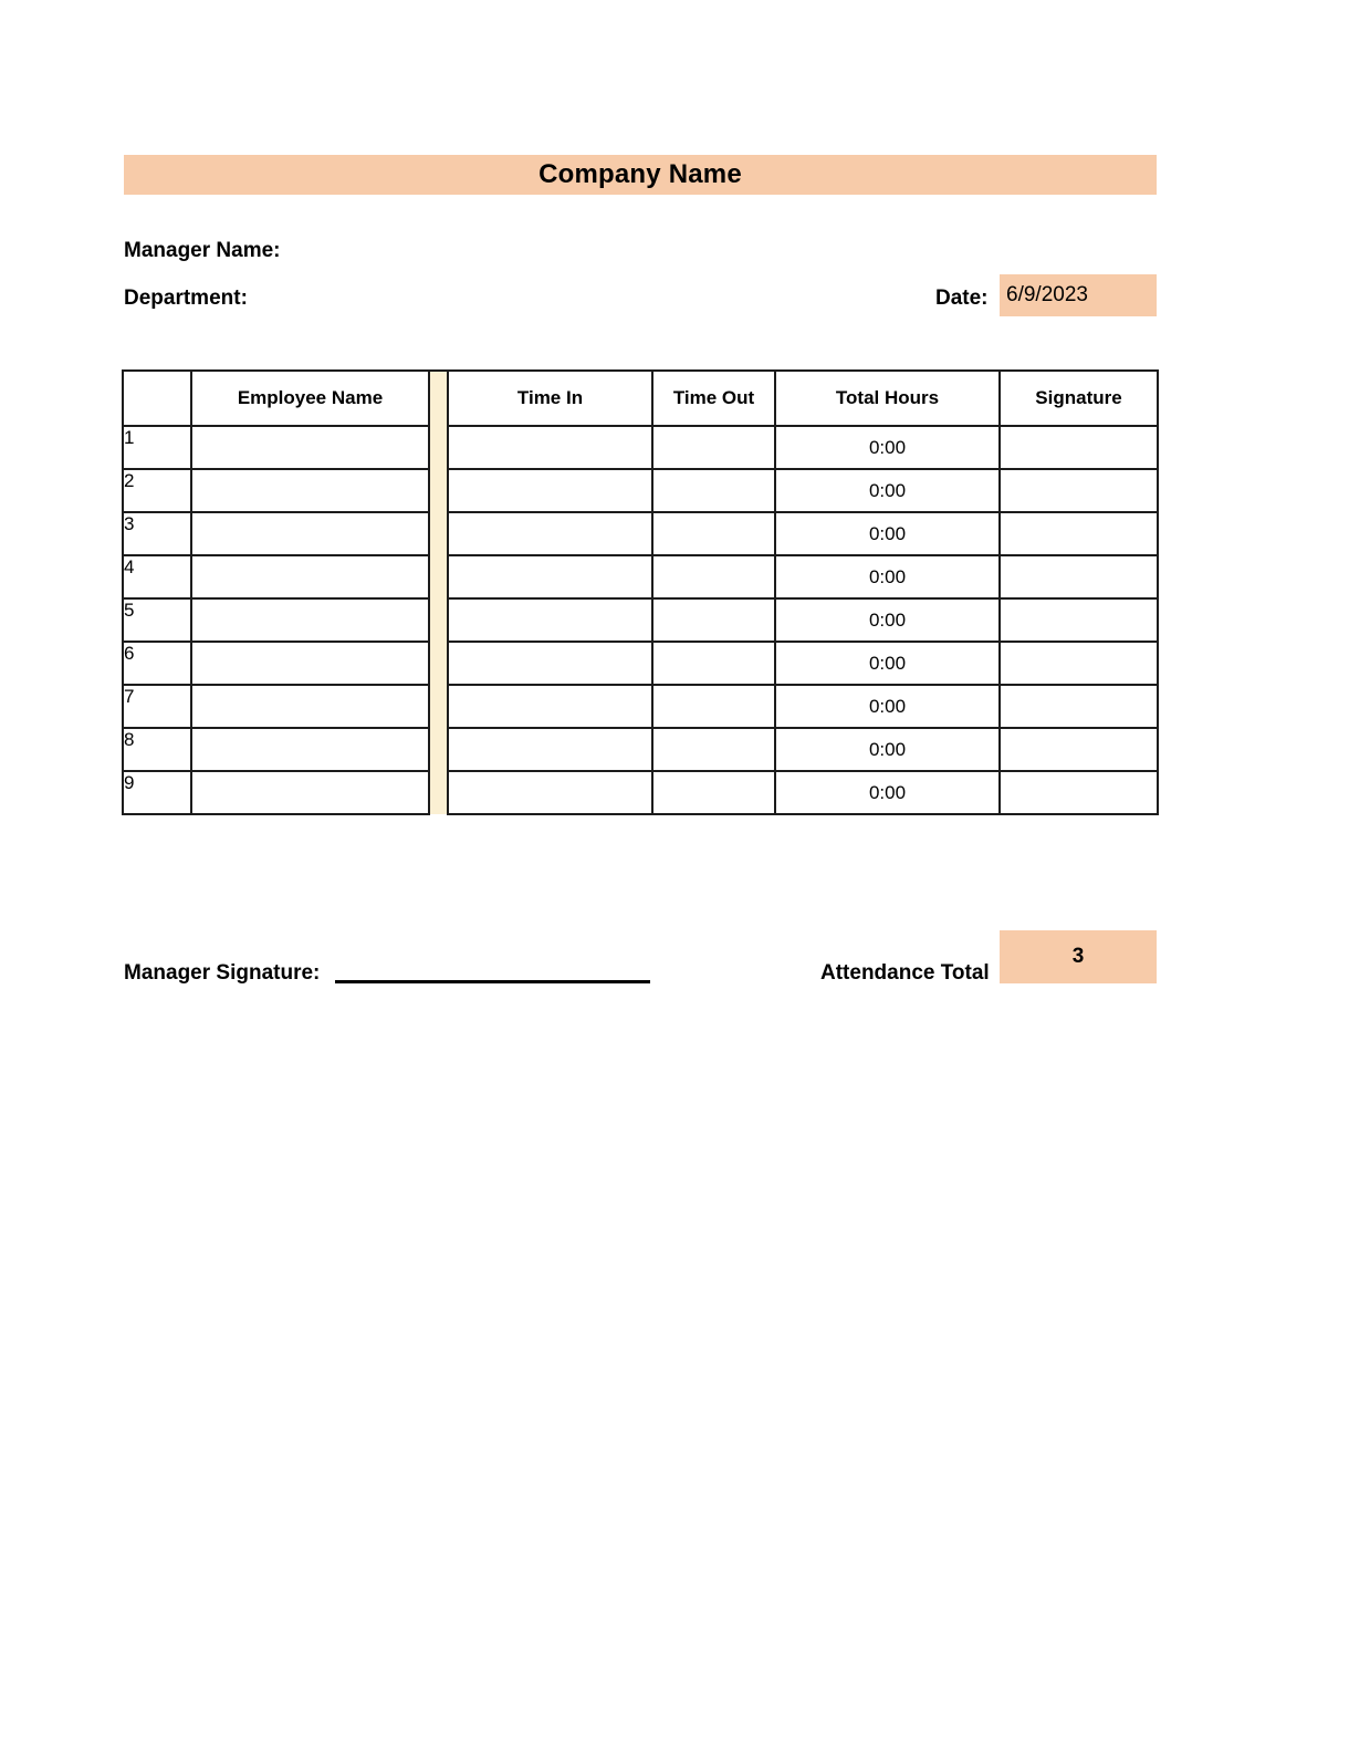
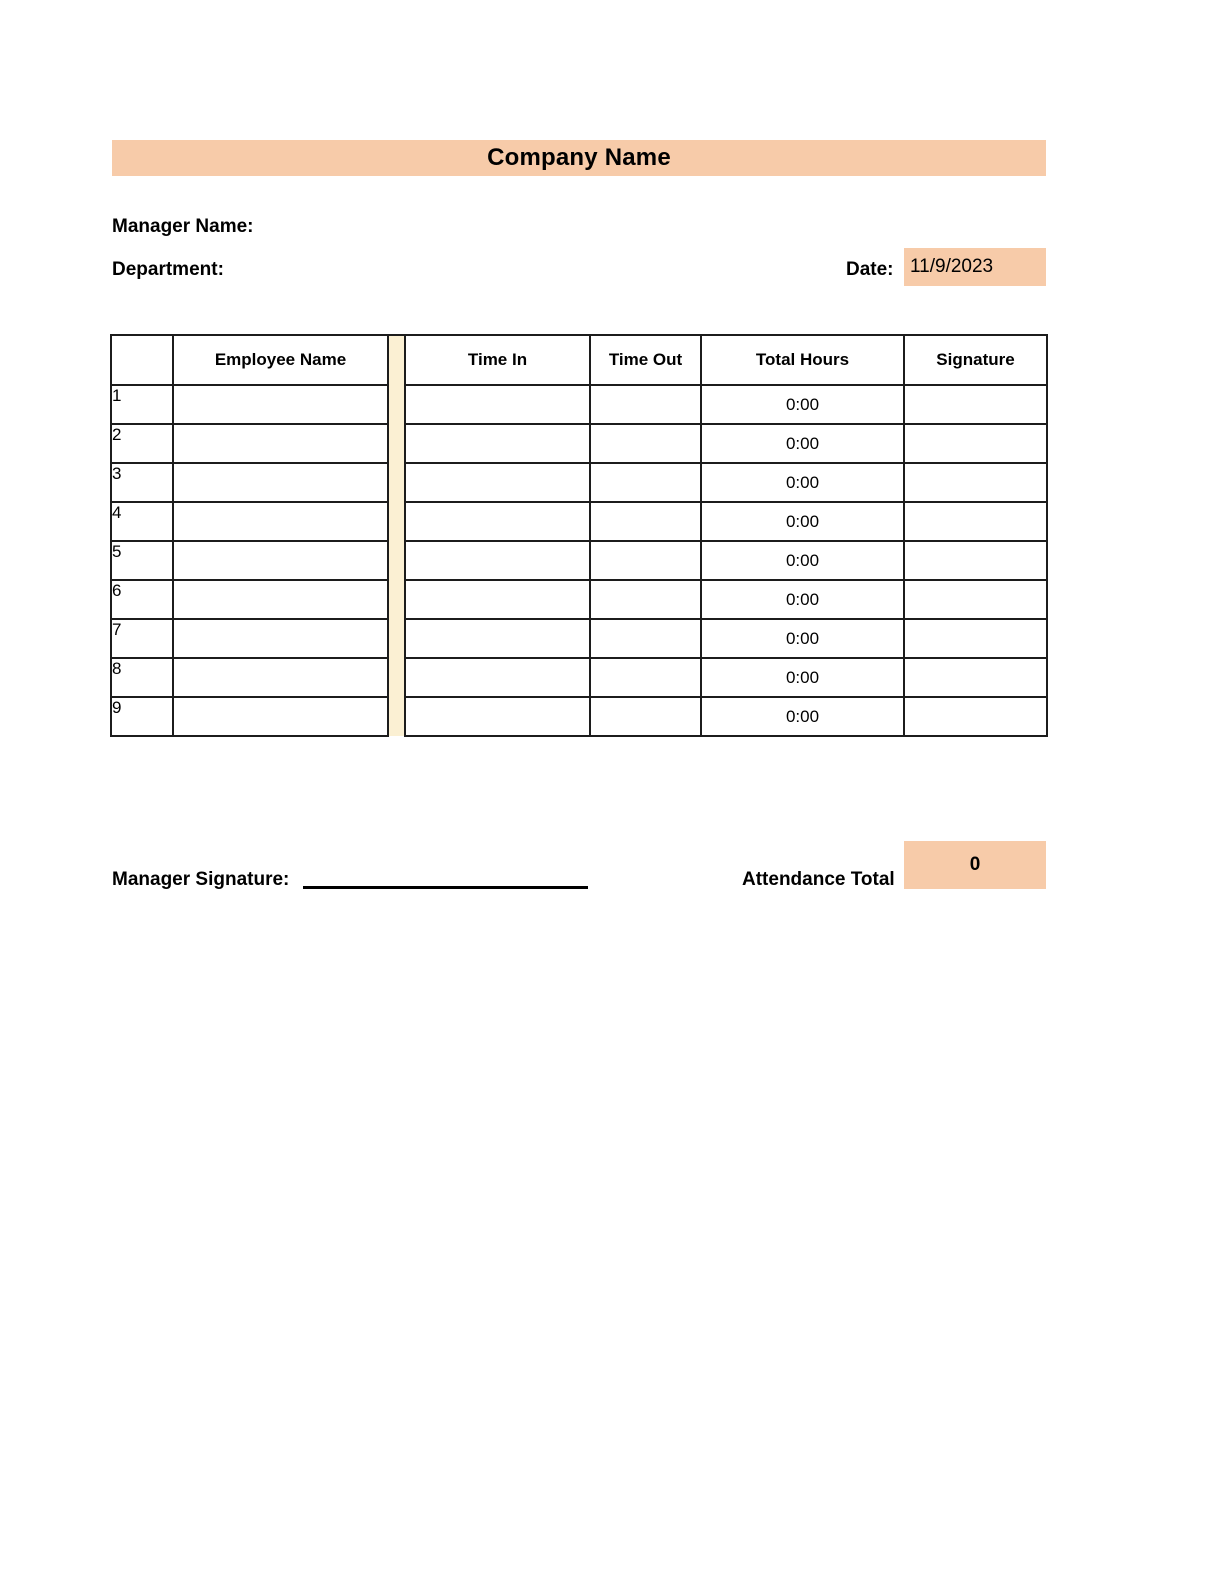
  Company Name
  Manager Name:
  Department:
  Date:
- 6/9/2023
+ 11/9/2023
  	Employee Name		Time In	Time Out	Total Hours	Signature
  1					0:00
  2					0:00
  3					0:00
  4					0:00
  5					0:00
  6					0:00
  7					0:00
  8					0:00
  9					0:00
  Manager Signature:
  Attendance Total
- 3
+ 0
